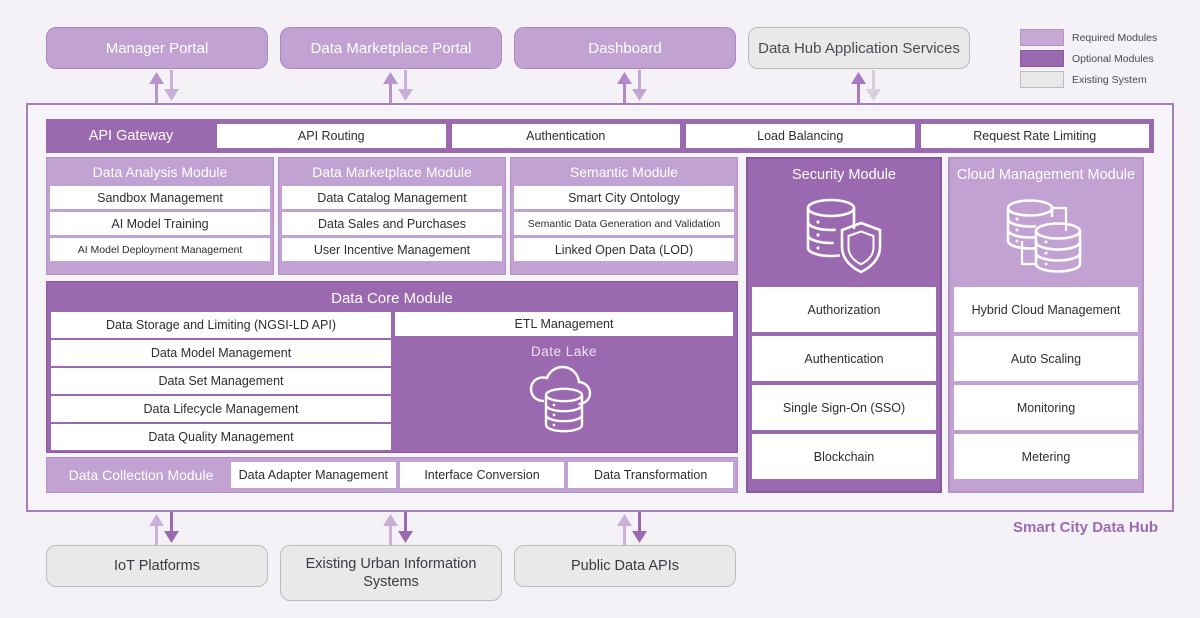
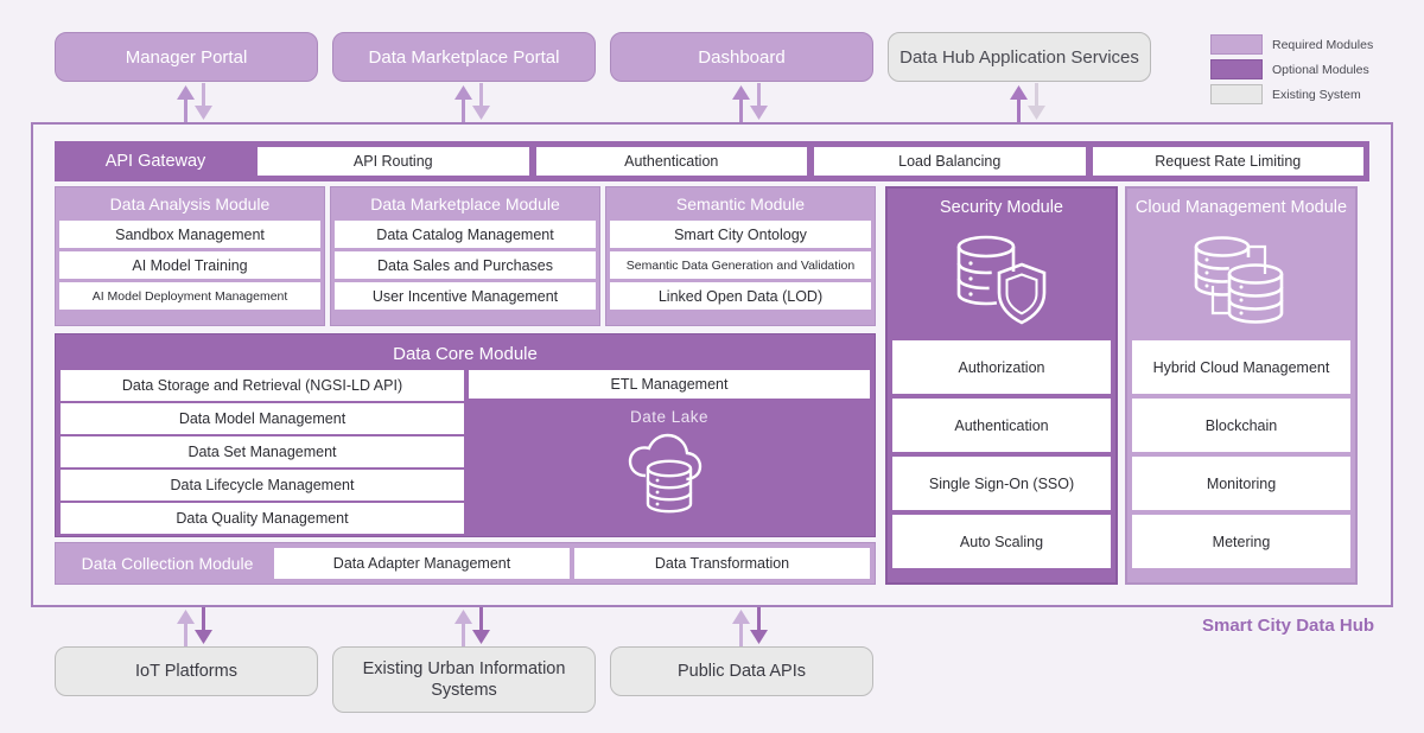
  Required Modules
  Optional Modules
  Existing System
  Manager Portal
  Data Marketplace Portal
  Dashboard
  Data Hub Application Services
  API Gateway
  API Routing
  Authentication
  Load Balancing
  Request Rate Limiting
  Data Analysis Module
  Sandbox Management
  AI Model Training
  AI Model Deployment Management
  Data Marketplace Module
  Data Catalog Management
  Data Sales and Purchases
  User Incentive Management
  Semantic Module
  Smart City Ontology
  Semantic Data Generation and Validation
  Linked Open Data (LOD)
  Security Module
  Authorization
  Authentication
  Single Sign-On (SSO)
- Blockchain
+ Auto Scaling
  Cloud Management Module
  Hybrid Cloud Management
- Auto Scaling
+ Blockchain
  Monitoring
  Metering
  Data Core Module
- Data Storage and Limiting (NGSI-LD API)
+ Data Storage and Retrieval (NGSI-LD API)
  Data Model Management
  Data Set Management
  Data Lifecycle Management
  Data Quality Management
  ETL Management
  Date Lake
  Data Collection Module
  Data Adapter Management
- Interface Conversion
  Data Transformation
  IoT Platforms
  Existing Urban Information Systems
  Public Data APIs
  Smart City Data Hub
